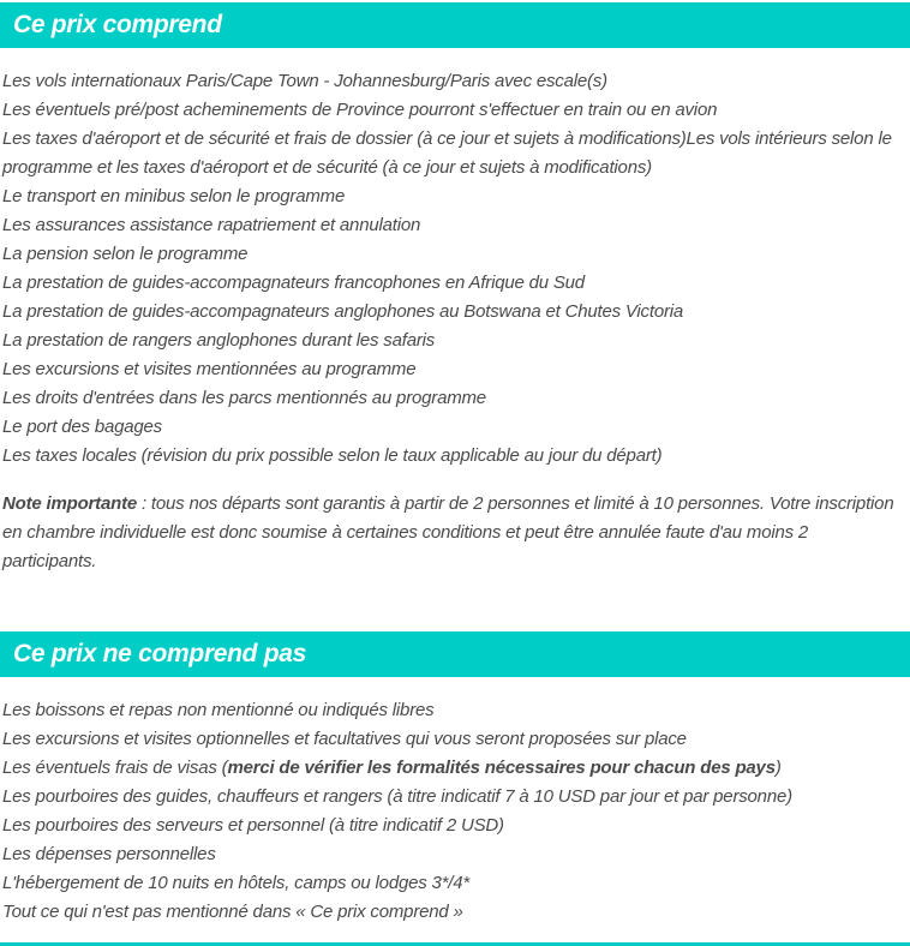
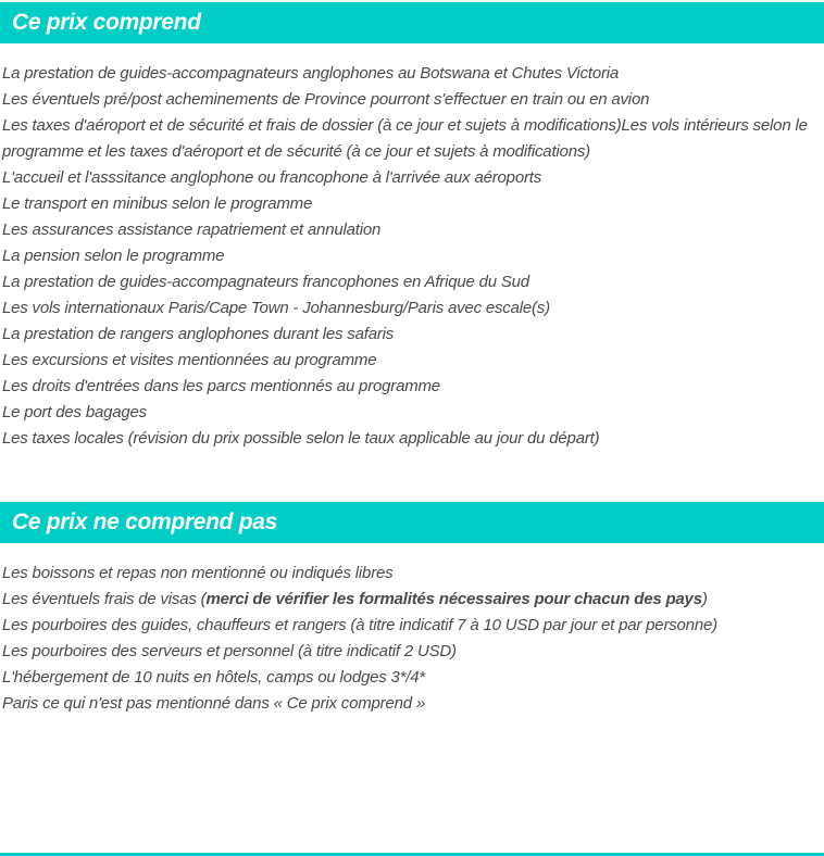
  Ce prix comprend
- Les vols internationaux Paris/Cape Town - Johannesburg/Paris avec escale(s)
+ La prestation de guides-accompagnateurs anglophones au Botswana et Chutes Victoria
  Les éventuels pré/post acheminements de Province pourront s'effectuer en train ou en avion
  Les taxes d'aéroport et de sécurité et frais de dossier (à ce jour et sujets à modifications)Les vols intérieurs selon le programme et les taxes d'aéroport et de sécurité (à ce jour et sujets à modifications)
+ L'accueil et l'asssitance anglophone ou francophone à l'arrivée aux aéroports
  Le transport en minibus selon le programme
  Les assurances assistance rapatriement et annulation
  La pension selon le programme
  La prestation de guides-accompagnateurs francophones en Afrique du Sud
- La prestation de guides-accompagnateurs anglophones au Botswana et Chutes Victoria
+ Les vols internationaux Paris/Cape Town - Johannesburg/Paris avec escale(s)
  La prestation de rangers anglophones durant les safaris
  Les excursions et visites mentionnées au programme
  Les droits d'entrées dans les parcs mentionnés au programme
  Le port des bagages
  Les taxes locales (révision du prix possible selon le taux applicable au jour du départ)
- Note importante : tous nos départs sont garantis à partir de 2 personnes et limité à 10 personnes. Votre inscription en chambre individuelle est donc soumise à certaines conditions et peut être annulée faute d'au moins 2 participants.
  Ce prix ne comprend pas
  Les boissons et repas non mentionné ou indiqués libres
- Les excursions et visites optionnelles et facultatives qui vous seront proposées sur place
  Les éventuels frais de visas (merci de vérifier les formalités nécessaires pour chacun des pays)
  Les pourboires des guides, chauffeurs et rangers (à titre indicatif 7 à 10 USD par jour et par personne)
  Les pourboires des serveurs et personnel (à titre indicatif 2 USD)
- Les dépenses personnelles
  L'hébergement de 10 nuits en hôtels, camps ou lodges 3*/4*
- Tout ce qui n'est pas mentionné dans « Ce prix comprend »
+ Paris ce qui n'est pas mentionné dans « Ce prix comprend »
